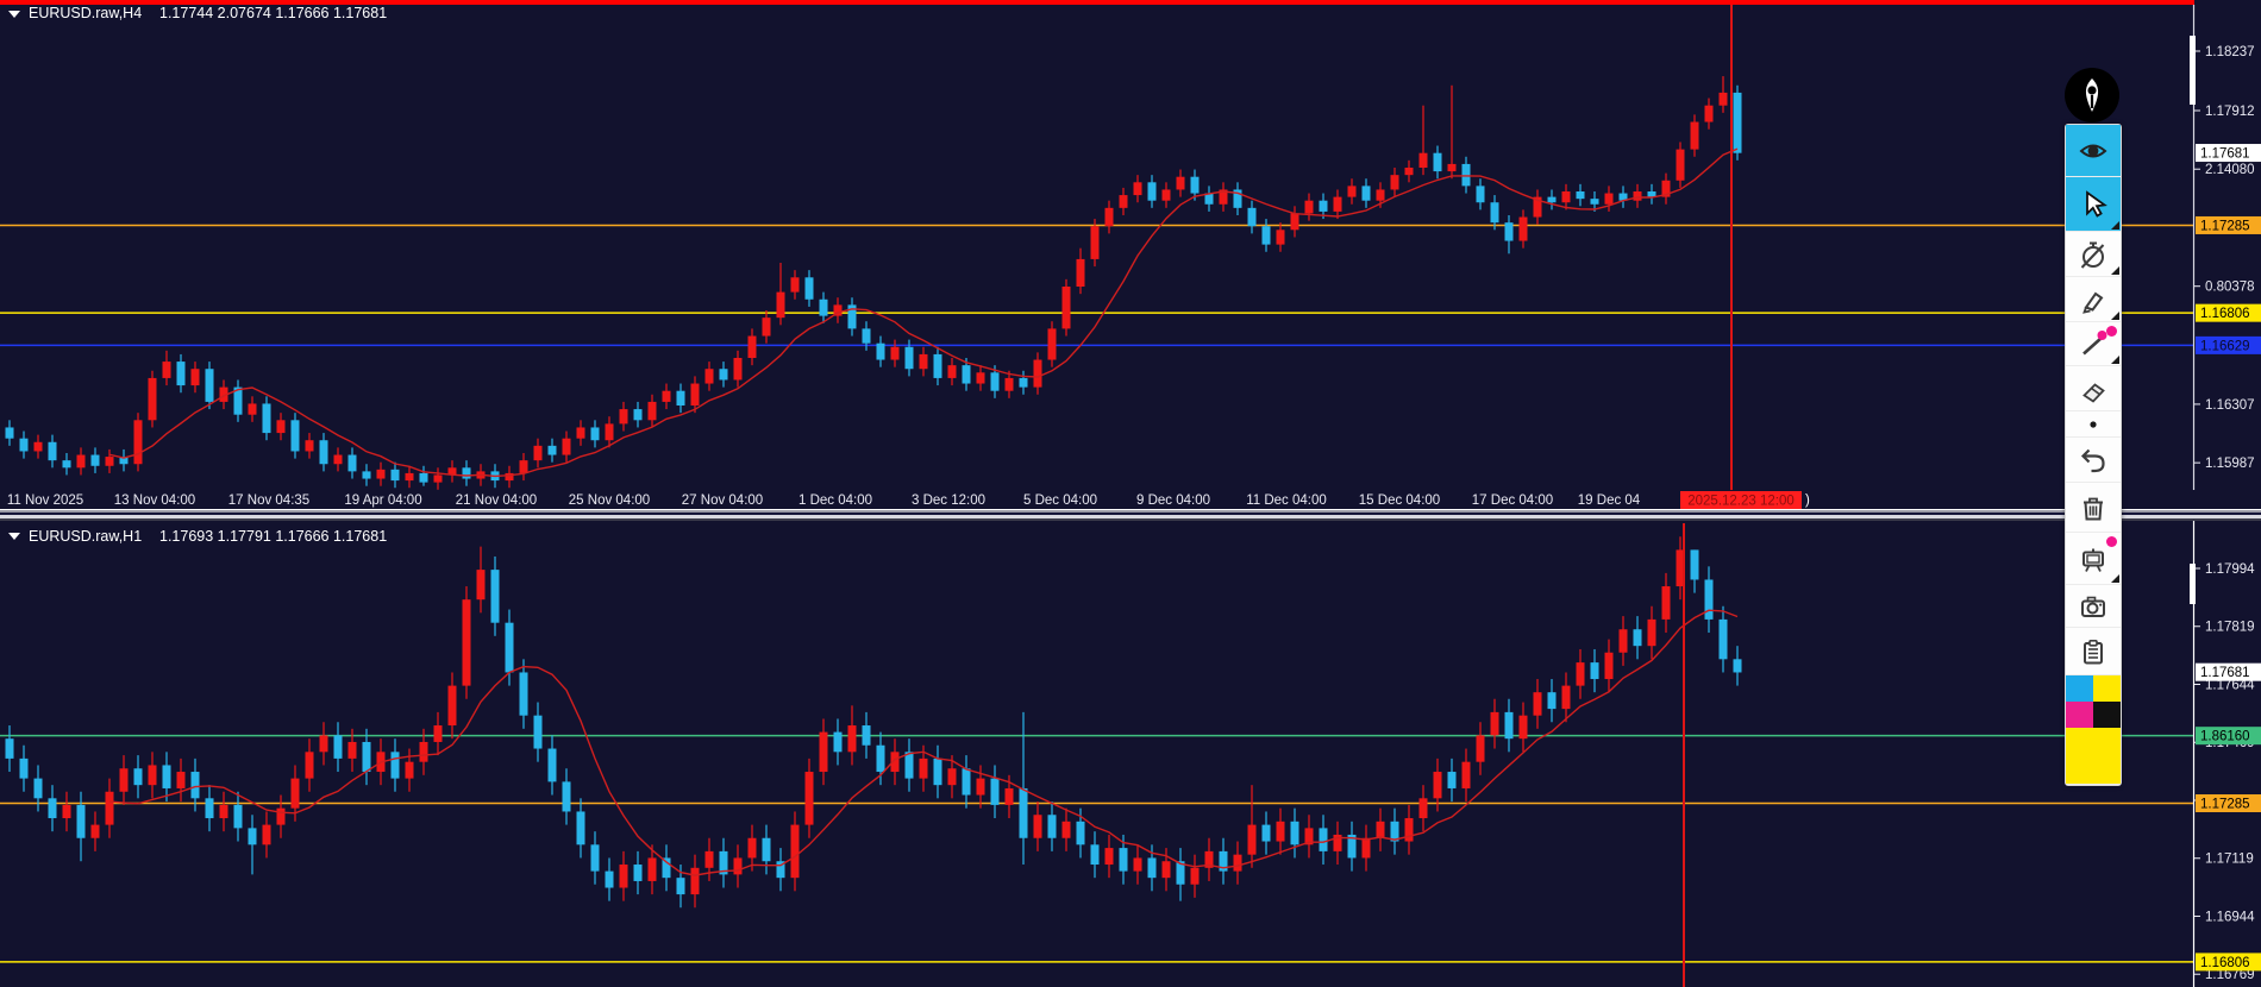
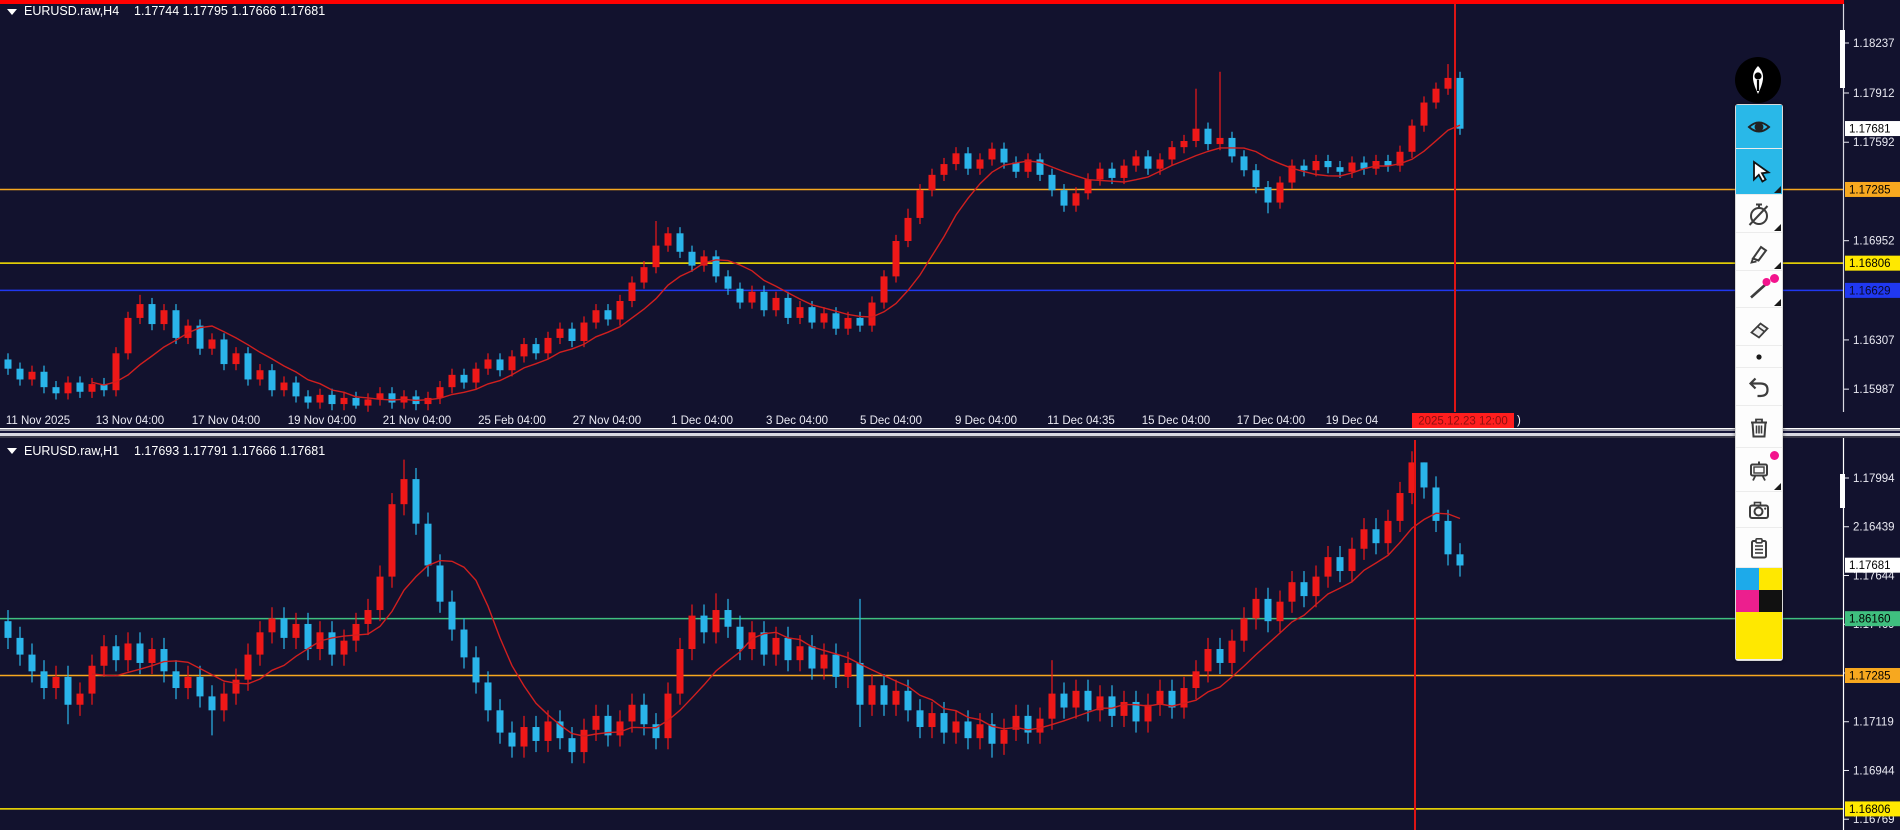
  EURUSD.raw,H4
- 1.17744 2.07674 1.17666 1.17681
+ 1.17744 1.17795 1.17666 1.17681
  EURUSD.raw,H1
  1.17693 1.17791 1.17666 1.17681
  1.18237
  1.17912
- 2.14080
+ 1.17592
- 0.80378
+ 1.16952
  1.16307
  1.15987
  1.17285
  1.16806
  1.16629
  1.17681
  11 Nov 2025
  13 Nov 04:00
- 17 Nov 04:35
+ 17 Nov 04:00
- 19 Apr 04:00
+ 19 Nov 04:00
  21 Nov 04:00
- 25 Nov 04:00
+ 25 Feb 04:00
  27 Nov 04:00
  1 Dec 04:00
- 3 Dec 12:00
+ 3 Dec 04:00
  5 Dec 04:00
  9 Dec 04:00
- 11 Dec 04:00
+ 11 Dec 04:35
  15 Dec 04:00
  17 Dec 04:00
  19 Dec 04
  2025.12.23 12:00
  )
  1.17994
- 1.17819
+ 2.16439
  1.17644
  1.17119
  1.16944
  1.16769
  1.86160
  1.17285
  1.16806
  1.17681
